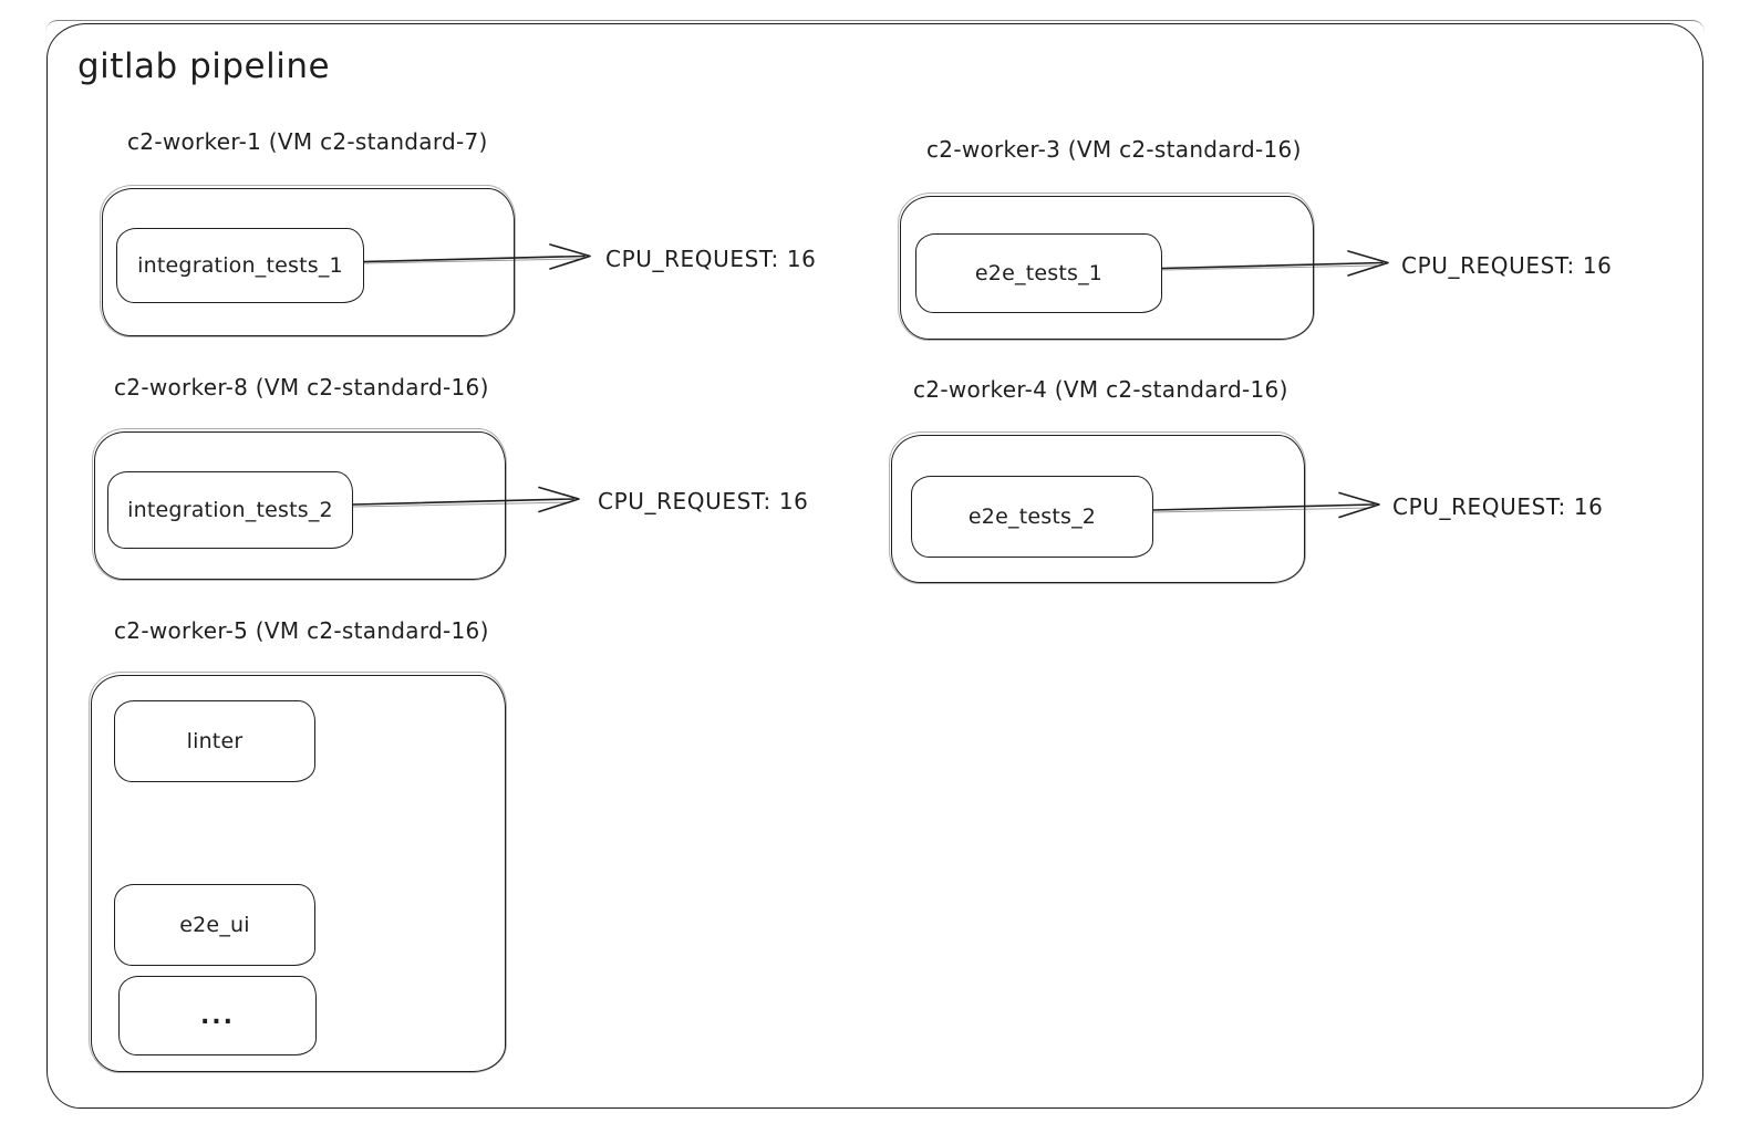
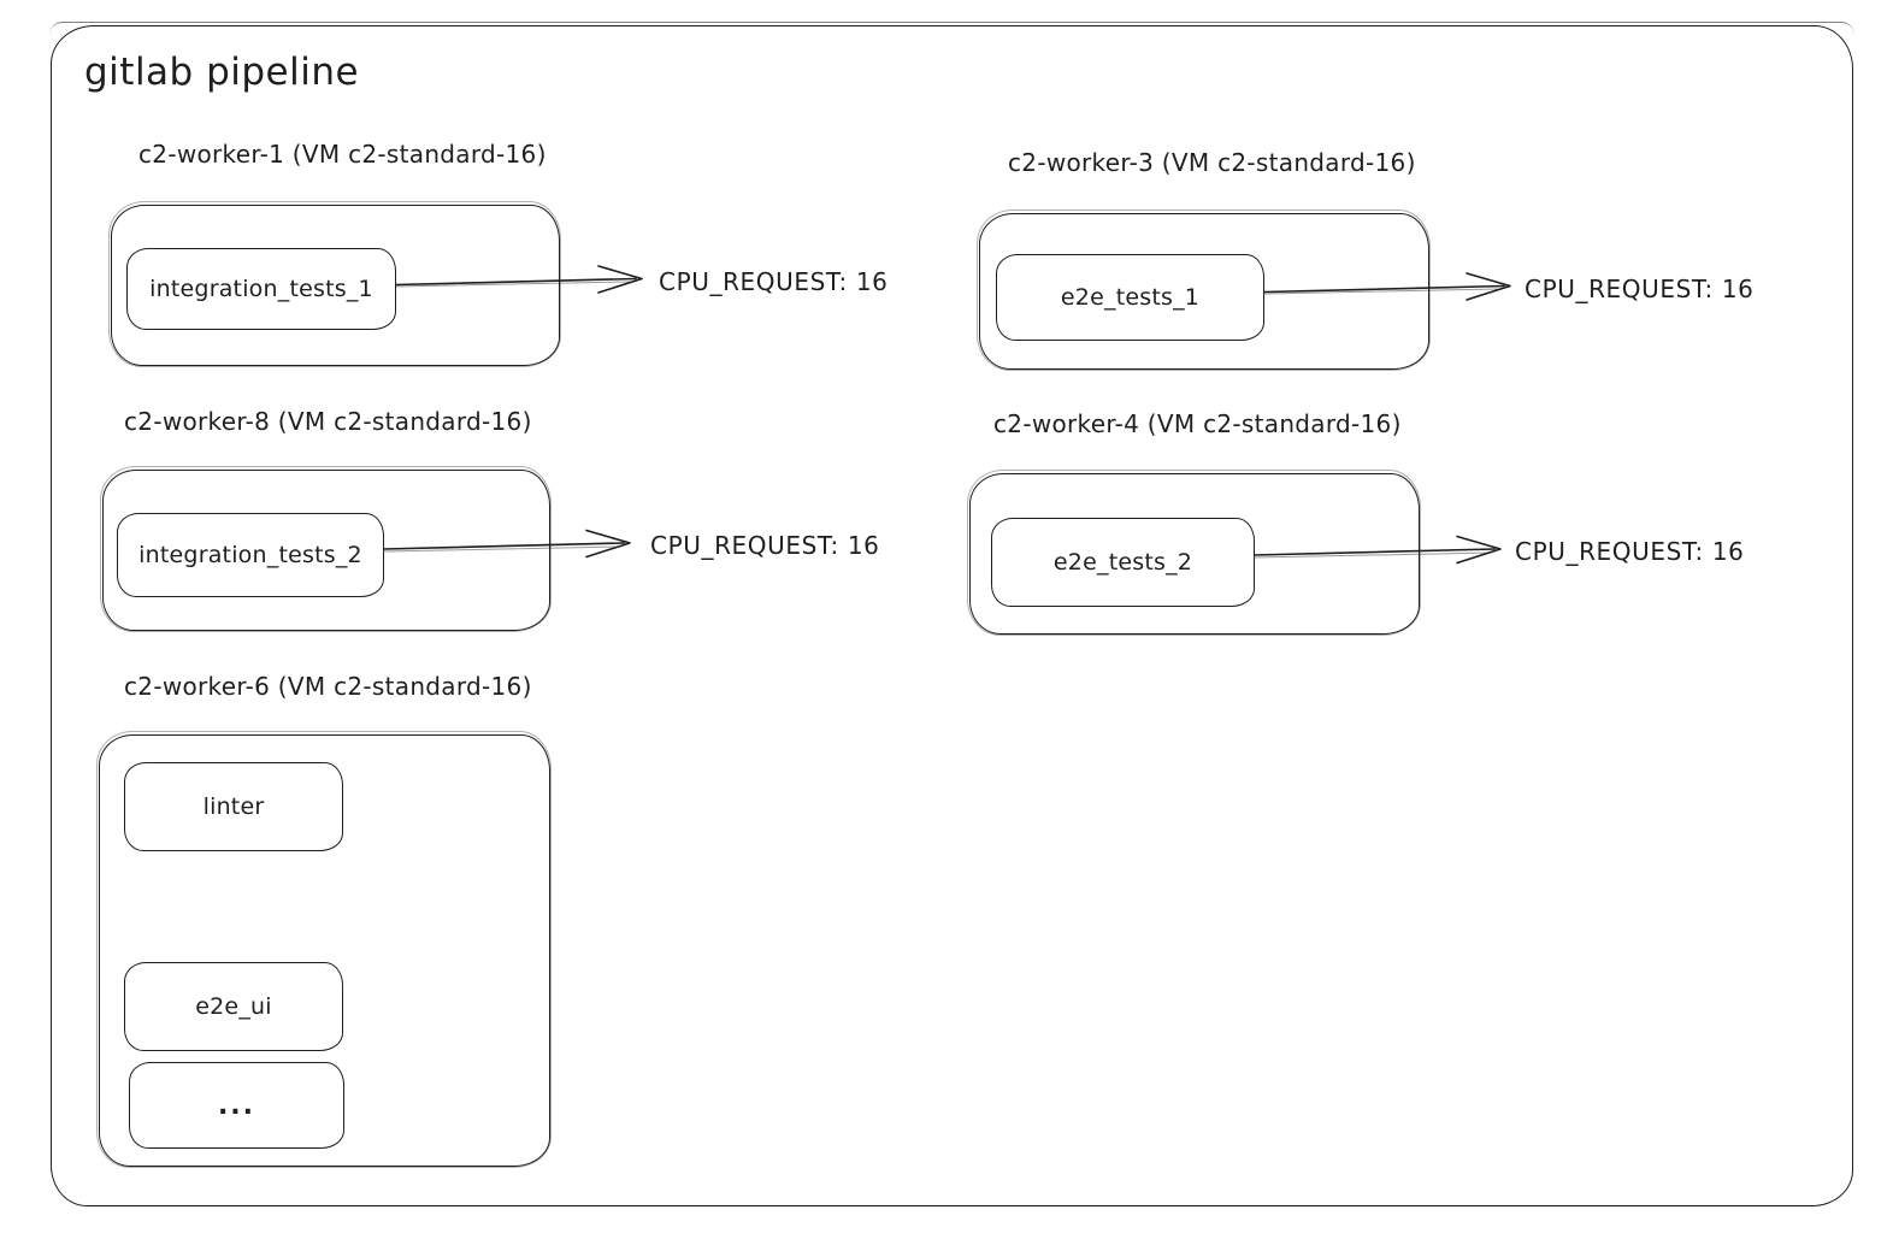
  gitlab pipeline
- c2-worker-1 (VM c2-standard-7)
+ c2-worker-1 (VM c2-standard-16)
  integration_tests_1
  CPU_REQUEST: 16
  c2-worker-8 (VM c2-standard-16)
  integration_tests_2
  CPU_REQUEST: 16
  c2-worker-3 (VM c2-standard-16)
  e2e_tests_1
  CPU_REQUEST: 16
  c2-worker-4 (VM c2-standard-16)
  e2e_tests_2
  CPU_REQUEST: 16
- c2-worker-5 (VM c2-standard-16)
+ c2-worker-6 (VM c2-standard-16)
  linter
  e2e_ui
  ...
